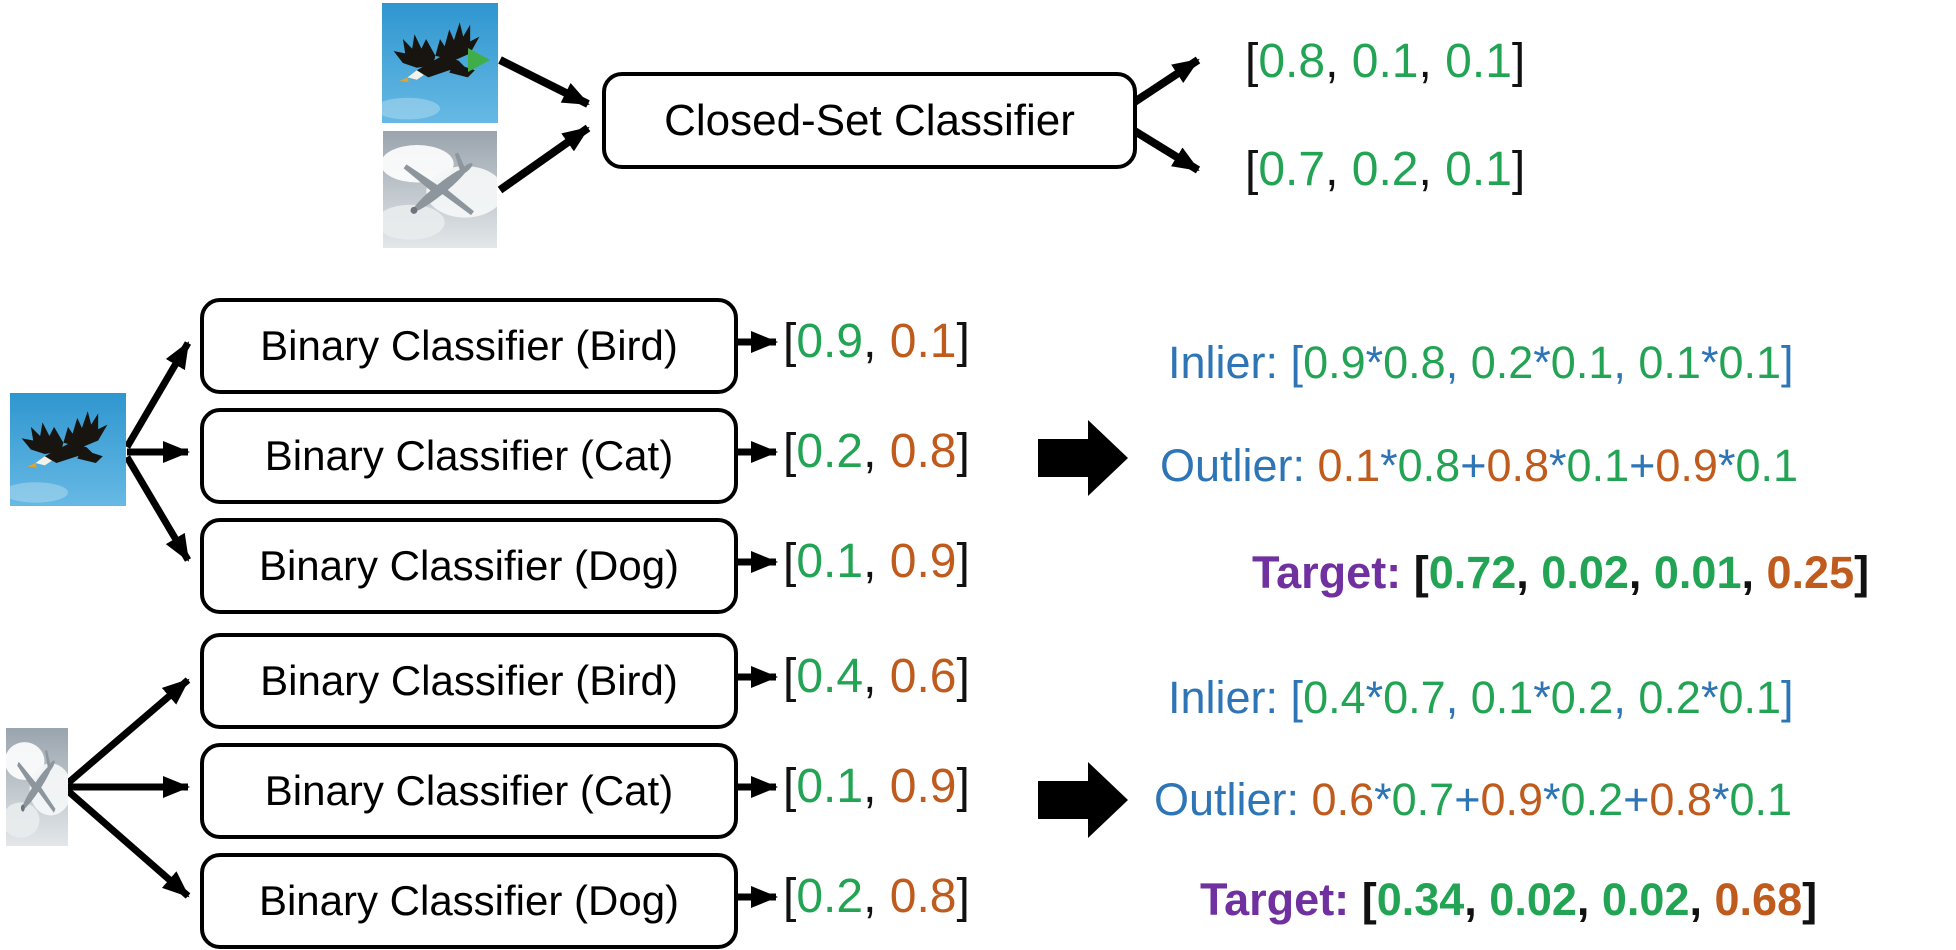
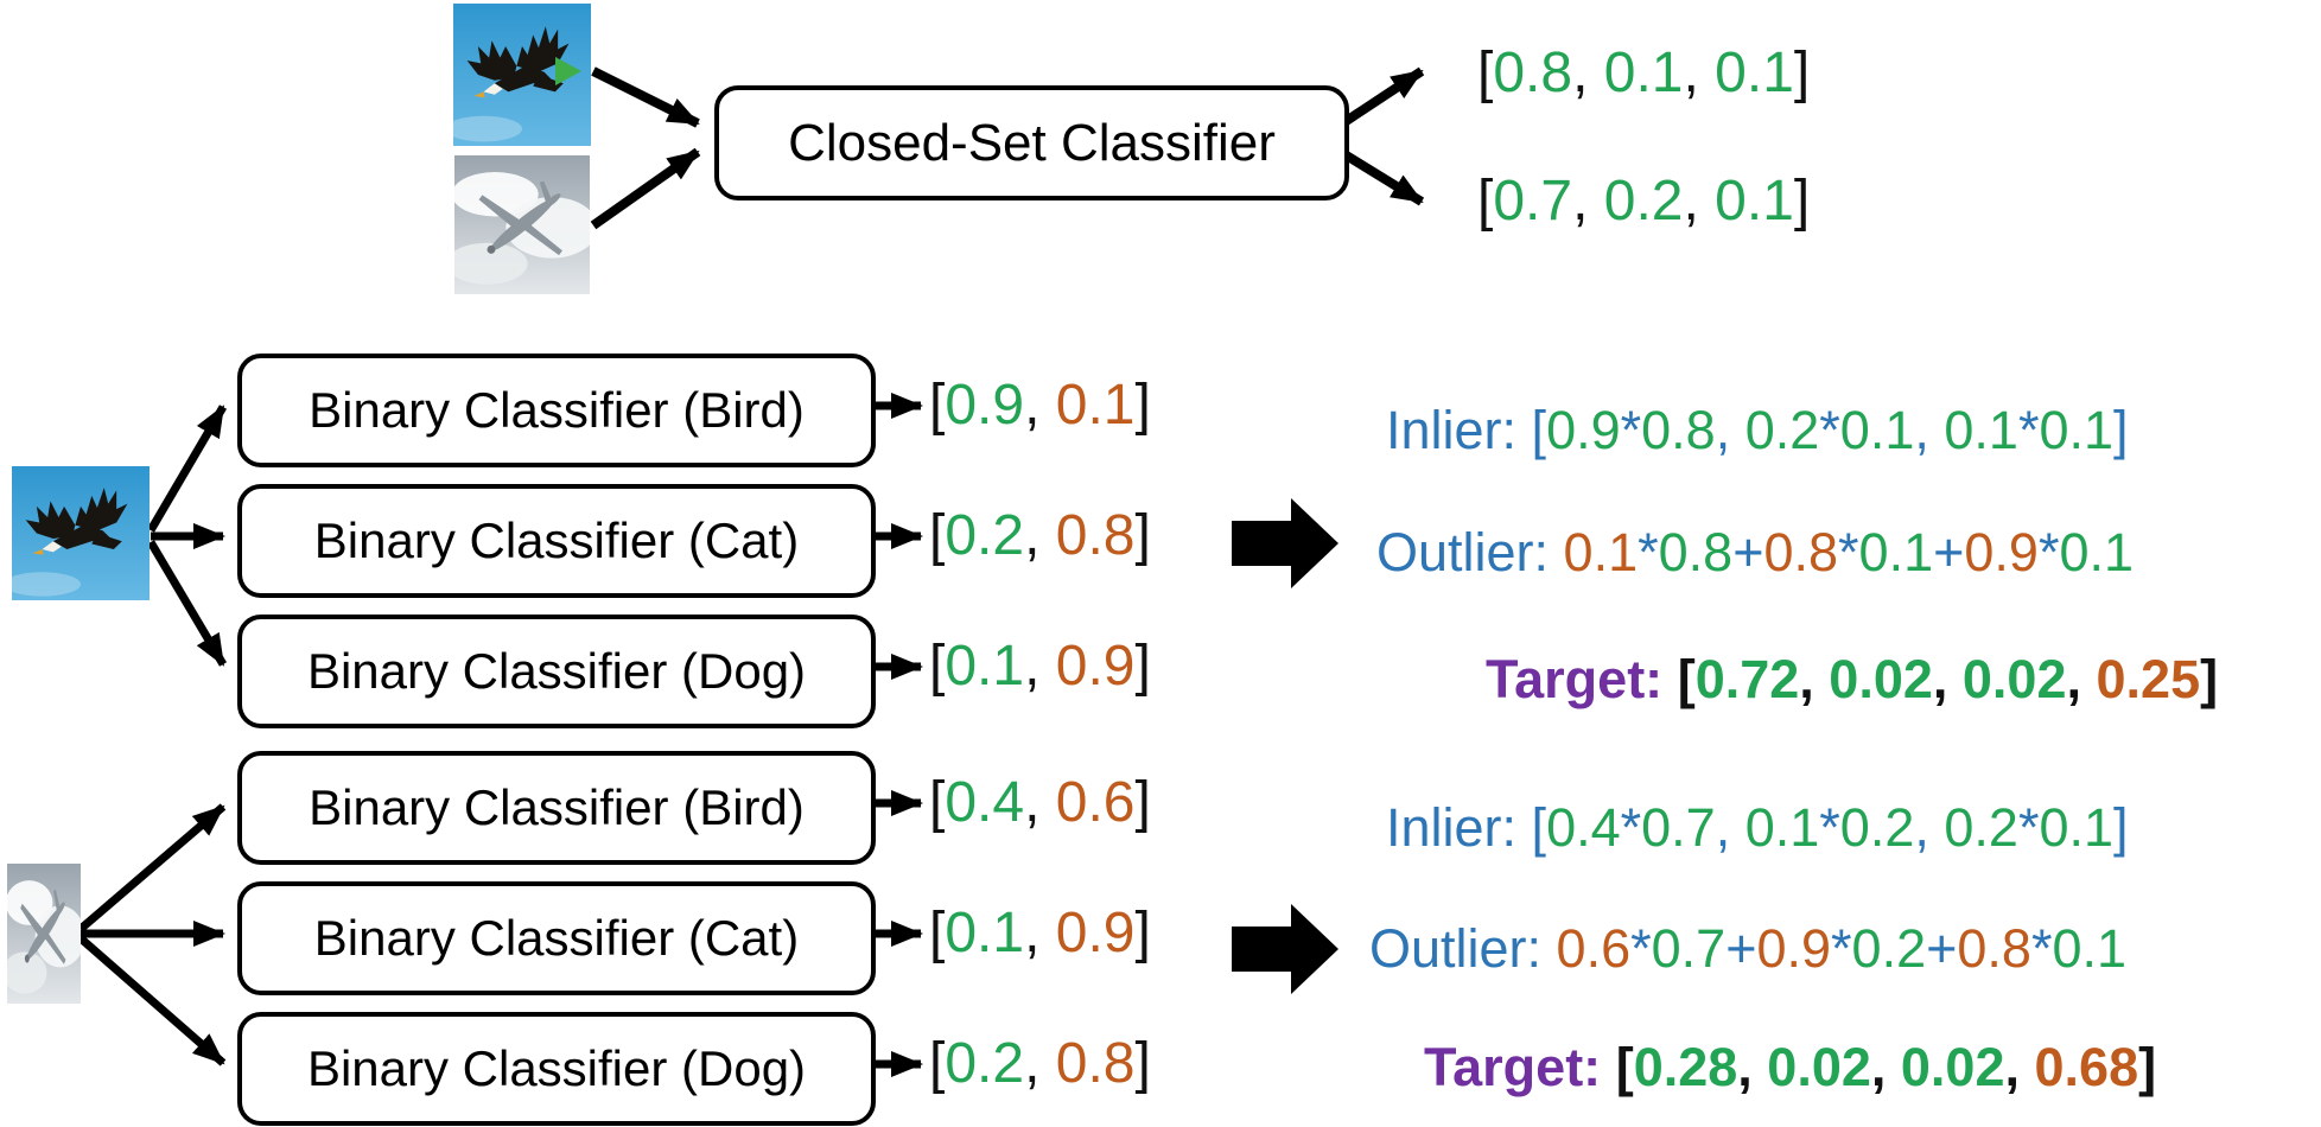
  Closed-Set Classifier
  [0.8, 0.1, 0.1]
  [0.7, 0.2, 0.1]
  Binary Classifier (Bird)
  Binary Classifier (Cat)
  Binary Classifier (Dog)
  [0.9, 0.1]
  [0.2, 0.8]
  [0.1, 0.9]
  Inlier: [0.9*0.8, 0.2*0.1, 0.1*0.1]
  Outlier: 0.1*0.8+0.8*0.1+0.9*0.1
- Target: [0.72, 0.02, 0.01, 0.25]
+ Target: [0.72, 0.02, 0.02, 0.25]
  Binary Classifier (Bird)
  Binary Classifier (Cat)
  Binary Classifier (Dog)
  [0.4, 0.6]
  [0.1, 0.9]
  [0.2, 0.8]
  Inlier: [0.4*0.7, 0.1*0.2, 0.2*0.1]
  Outlier: 0.6*0.7+0.9*0.2+0.8*0.1
- Target: [0.34, 0.02, 0.02, 0.68]
+ Target: [0.28, 0.02, 0.02, 0.68]
